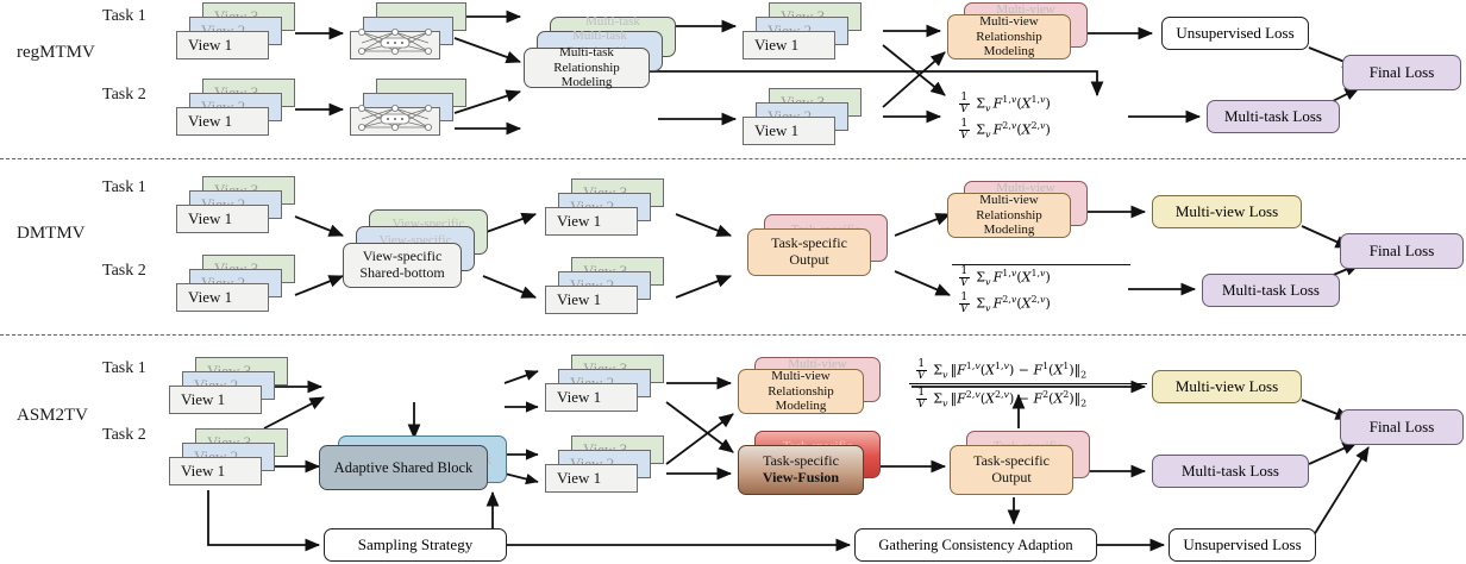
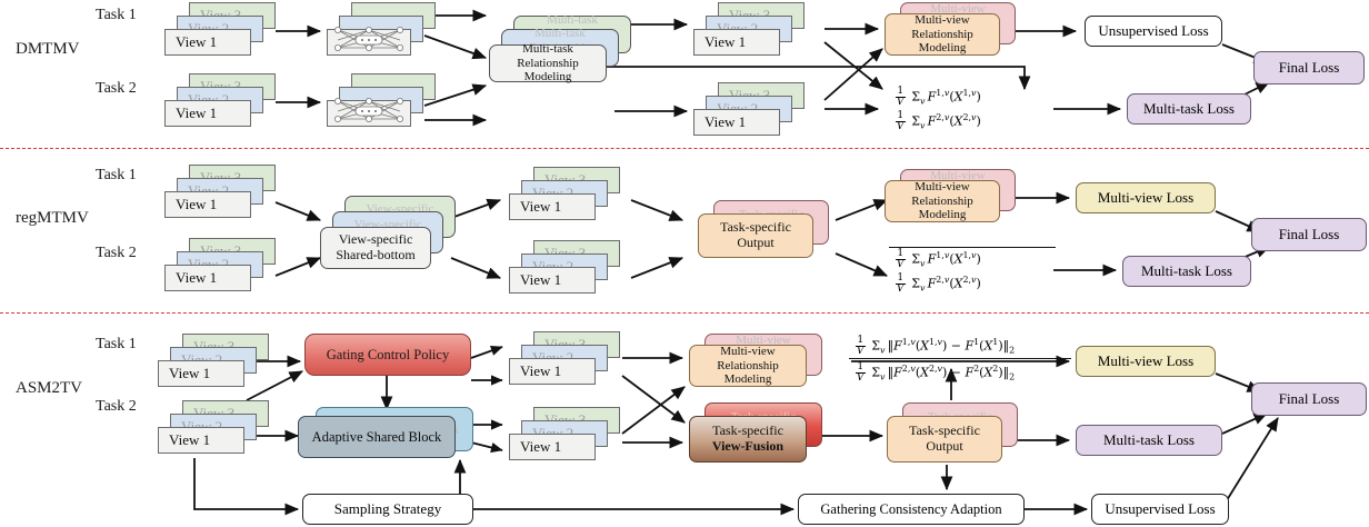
- regMTMV
+ DMTMV
  Task 1
  Task 2
  View 1
  View 1
  Multi-task Relationship Modeling
  View 1
  View 1
  Multi-view Relationship Modeling
  1
  V
  Σv F1,v(X1,v)
  1
  V
  Σv F2,v(X2,v)
  Unsupervised Loss
  Multi-task Loss
  Final Loss
- DMTMV
+ regMTMV
  Task 1
  Task 2
  View 1
  View 1
  View-specific
  View-specific
  View-specific
  Shared-bottom
  View 1
  View 1
  Task-specific
  Output
  Multi-view Relationship Modeling
  1
  V
  Σv F1,v(X1,v)
  1
  V
  Σv F2,v(X2,v)
  Multi-view Loss
  Multi-task Loss
  Final Loss
  ASM2TV
  Task 1
  Task 2
  View 1
  View 1
+ Gating Control Policy
  Adaptive Shared Block
  View 1
  View 1
  Multi-view Relationship Modeling
  Task-specific
  View-Fusion
  Task-specific
  Output
  1
  V
  Σv ‖F1,v(X1,v) − F1(X1)‖2
  1
  V
  Σv ‖F2,v(X2,v) − F2(X2)‖2
  Sampling Strategy
  Gathering Consistency Adaption
  Multi-view Loss
  Multi-task Loss
  Unsupervised Loss
  Final Loss
